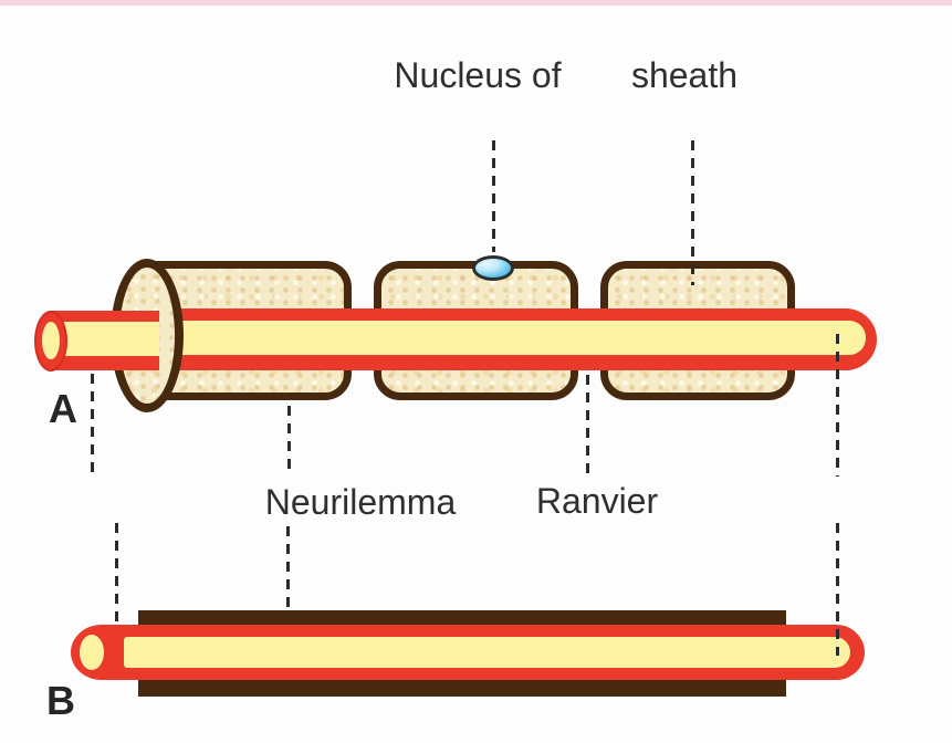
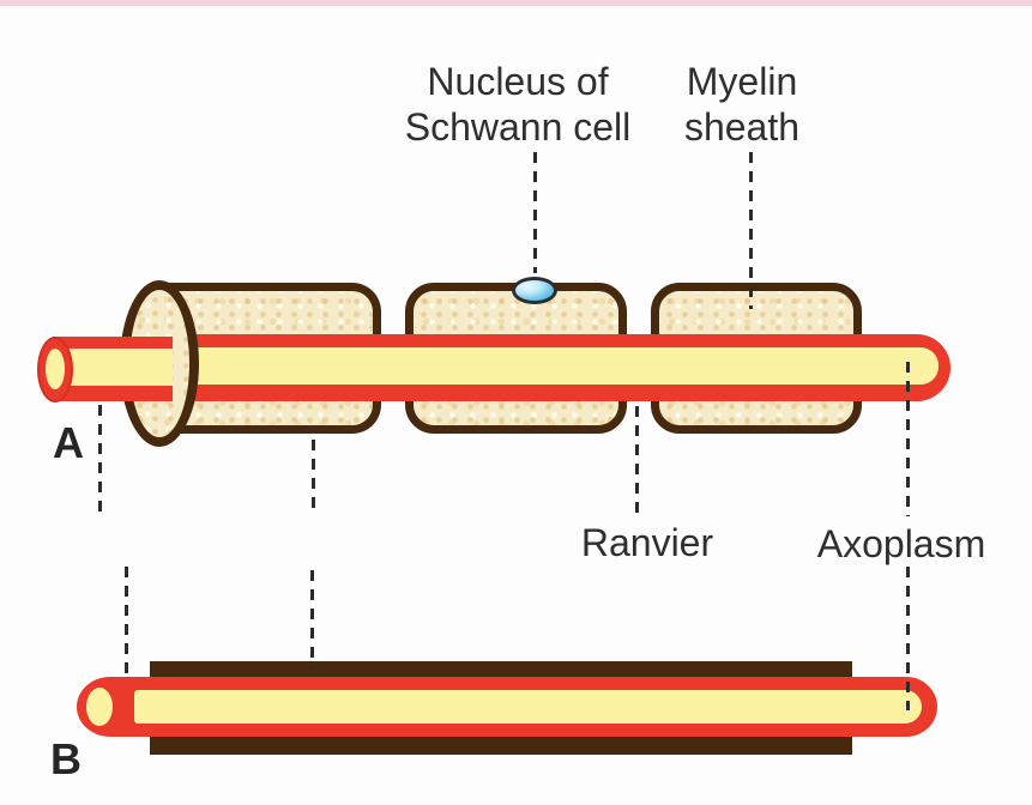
  Nucleus of
+ Schwann cell
+ Myelin
  sheath
  A
- Neurilemma
  Ranvier
+ Axoplasm
  B
